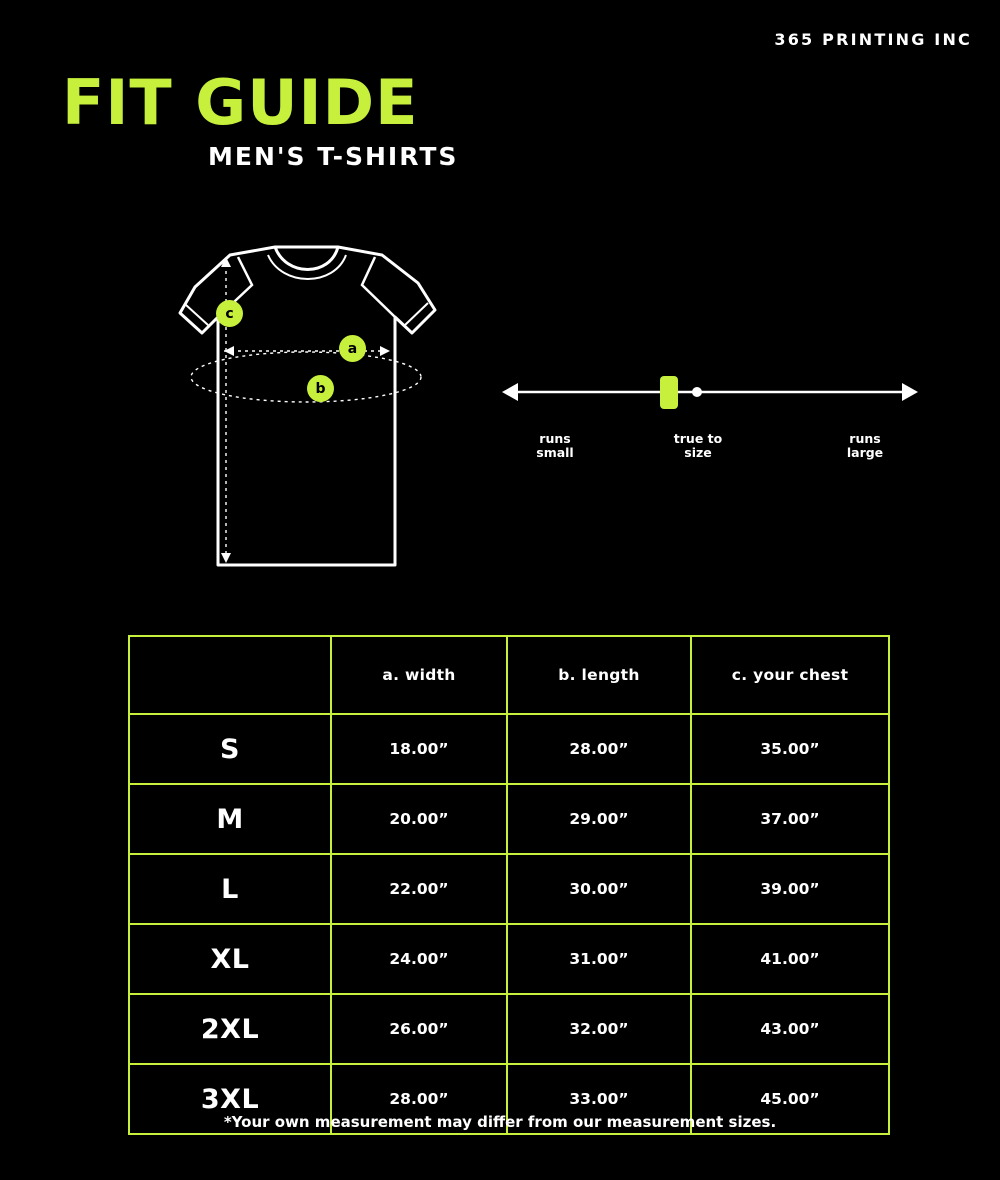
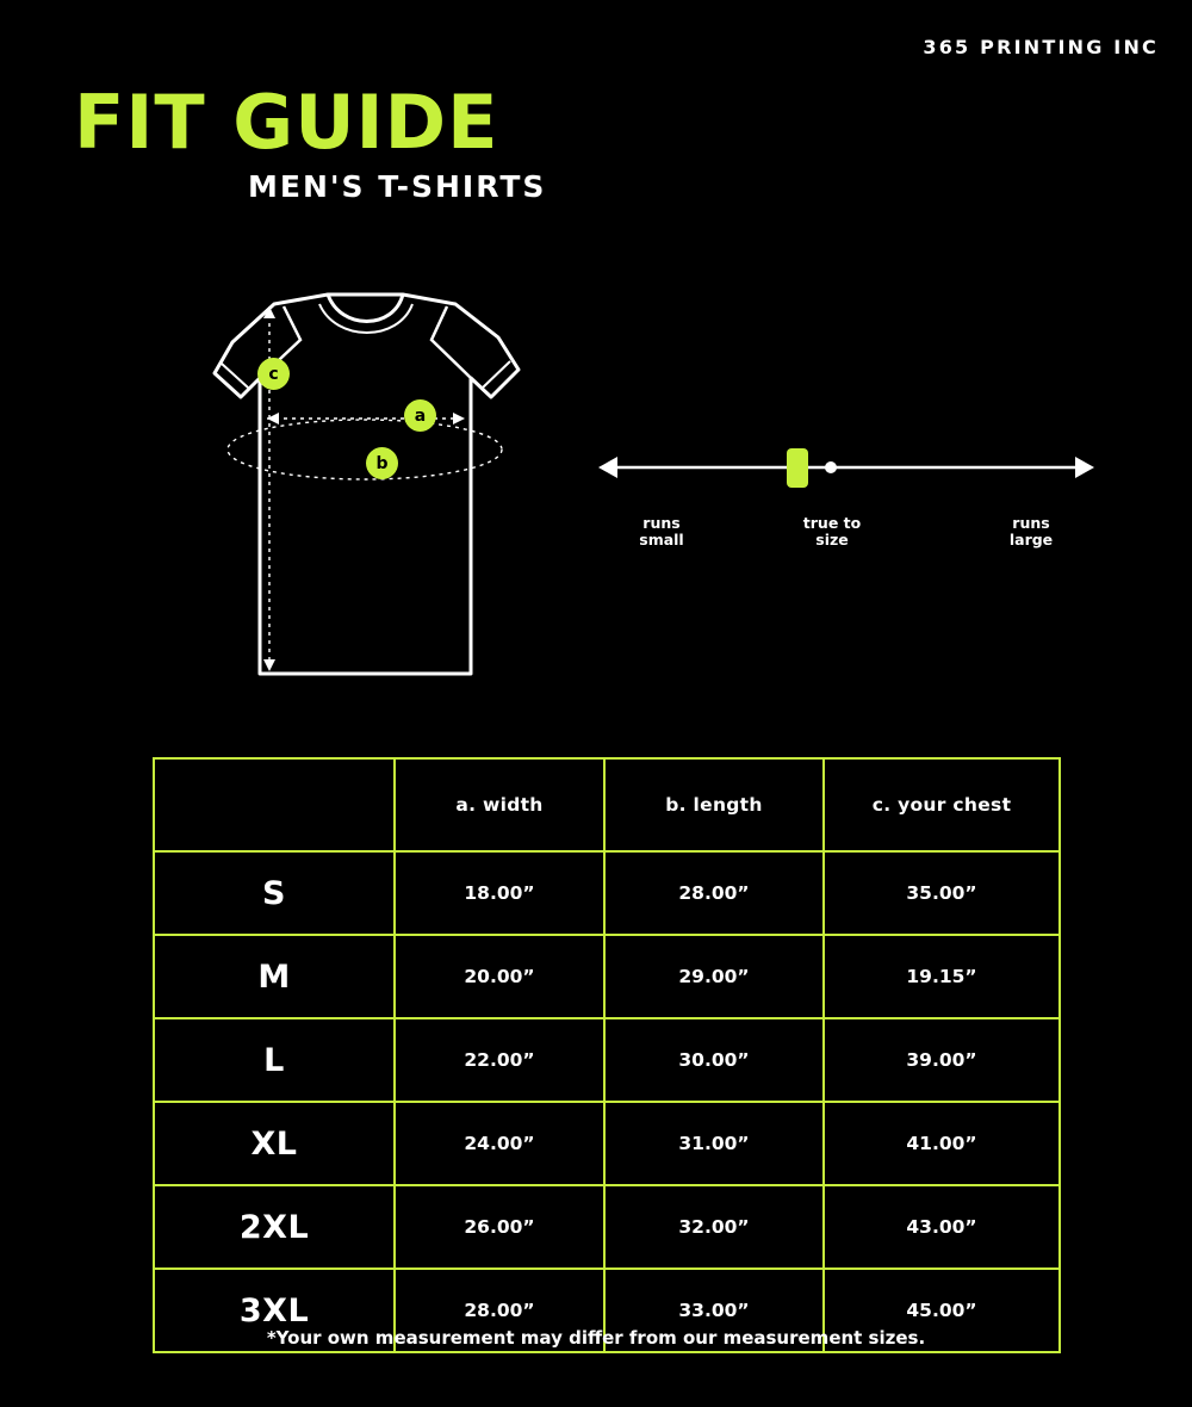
  365 PRINTING INC
  FIT GUIDE
  MEN'S T-SHIRTS
  c
  a
  b
  runs
  small
  true to
  size
  runs
  large
  	a. width	b. length	c. your chest
  S	18.00”	28.00”	35.00”
- M	20.00”	29.00”	37.00”
+ M	20.00”	29.00”	19.15”
  L	22.00”	30.00”	39.00”
  XL	24.00”	31.00”	41.00”
  2XL	26.00”	32.00”	43.00”
  3XL	28.00”	33.00”	45.00”
  *Your own measurement may differ from our measurement sizes.
